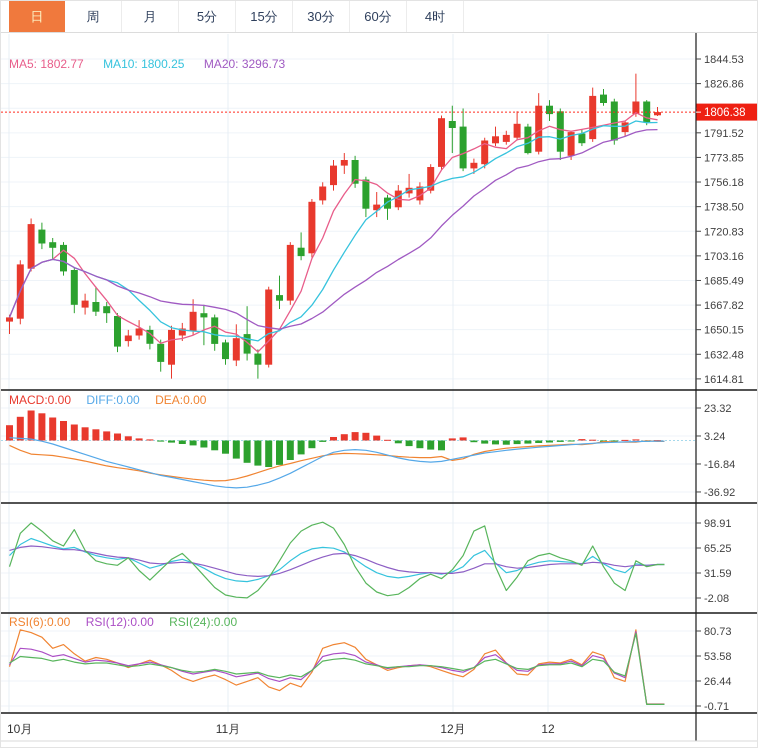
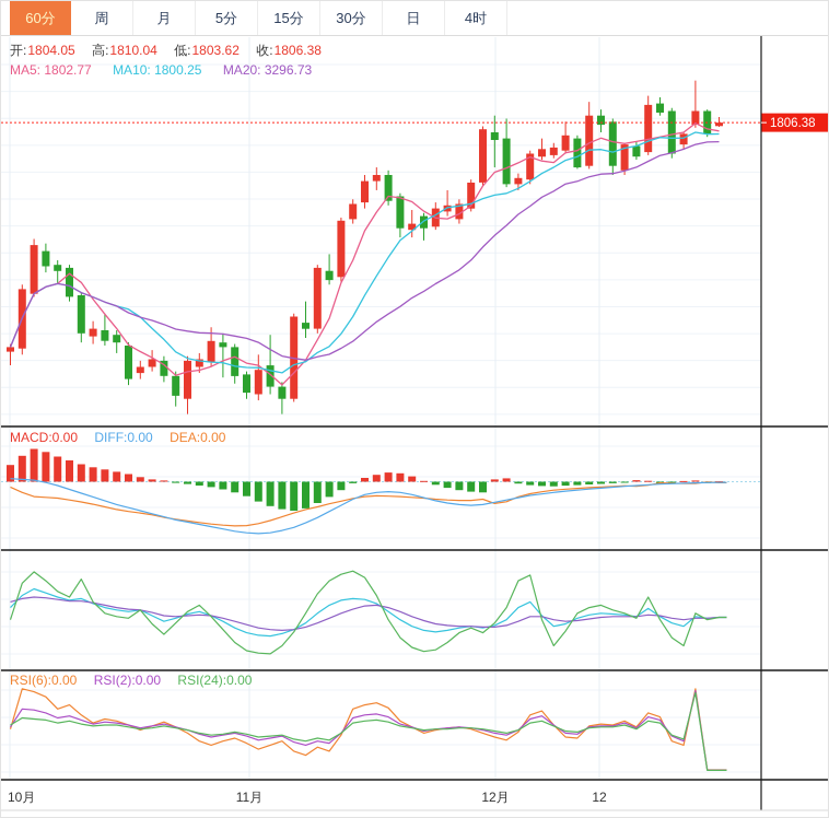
- 1844.53
- 1826.86
- 1791.52
- 1773.85
- 1756.18
- 1738.50
- 1720.83
- 1703.16
- 1685.49
- 1667.82
- 1650.15
- 1632.48
- 1614.81
- 23.32
- 3.24
- -16.84
- -36.92
- 98.91
- 65.25
- 31.59
- -2.08
- 80.73
- 53.58
- 26.44
- -0.71
  1806.38
  10月
  11月
  12月
  12
- 日
+ 60分
  周
  月
  5分
  15分
  30分
- 60分
+ 日
  4时
+ 开:1804.05 高:1810.04 低:1803.62 收:1806.38
  MA5: 1802.77 MA10: 1800.25 MA20: 3296.73
  MACD:0.00 DIFF:0.00 DEA:0.00
- RSI(6):0.00 RSI(12):0.00 RSI(24):0.00
+ RSI(6):0.00 RSI(2):0.00 RSI(24):0.00
